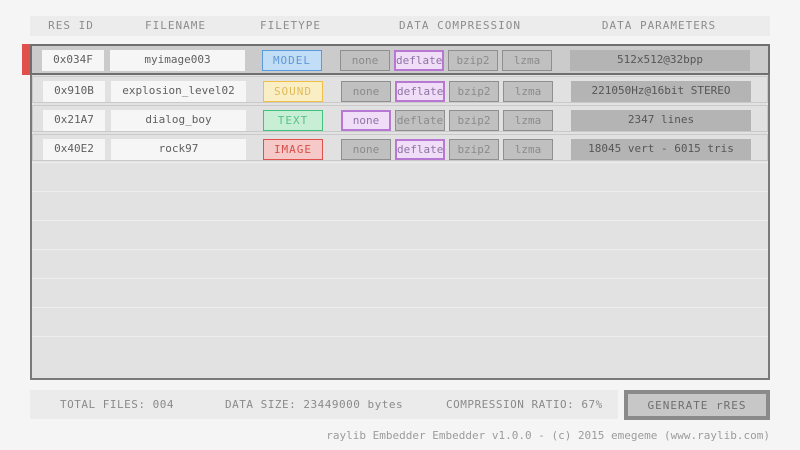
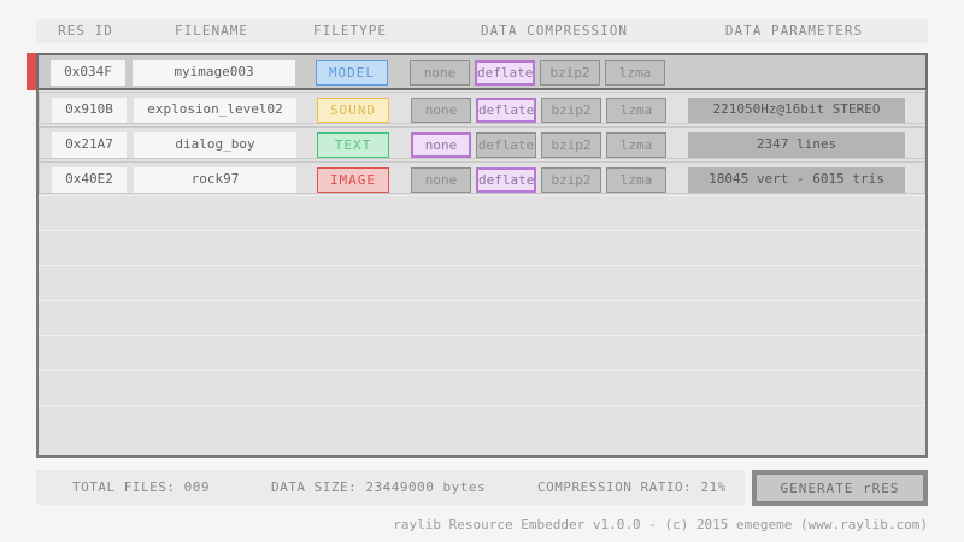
  RES ID
  FILENAME
  FILETYPE
  DATA COMPRESSION
  DATA PARAMETERS
  0x034F
  myimage003
  MODEL
  none
  deflate
  bzip2
  lzma
- 512x512@32bpp
  0x910B
  explosion_level02
  SOUND
  none
  deflate
  bzip2
  lzma
  221050Hz@16bit STEREO
  0x21A7
  dialog_boy
  TEXT
  none
  deflate
  bzip2
  lzma
  2347 lines
  0x40E2
  rock97
  IMAGE
  none
  deflate
  bzip2
  lzma
  18045 vert - 6015 tris
- TOTAL FILES: 004
+ TOTAL FILES: 009
  DATA SIZE: 23449000 bytes
- COMPRESSION RATIO: 67%
+ COMPRESSION RATIO: 21%
  GENERATE rRES
- raylib Embedder Embedder v1.0.0 - (c) 2015 emegeme (www.raylib.com)
+ raylib Resource Embedder v1.0.0 - (c) 2015 emegeme (www.raylib.com)
